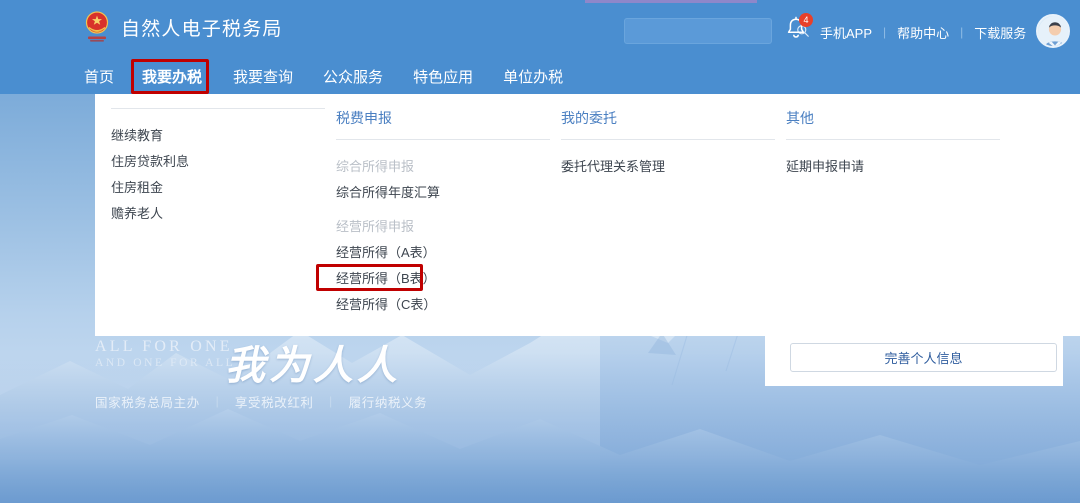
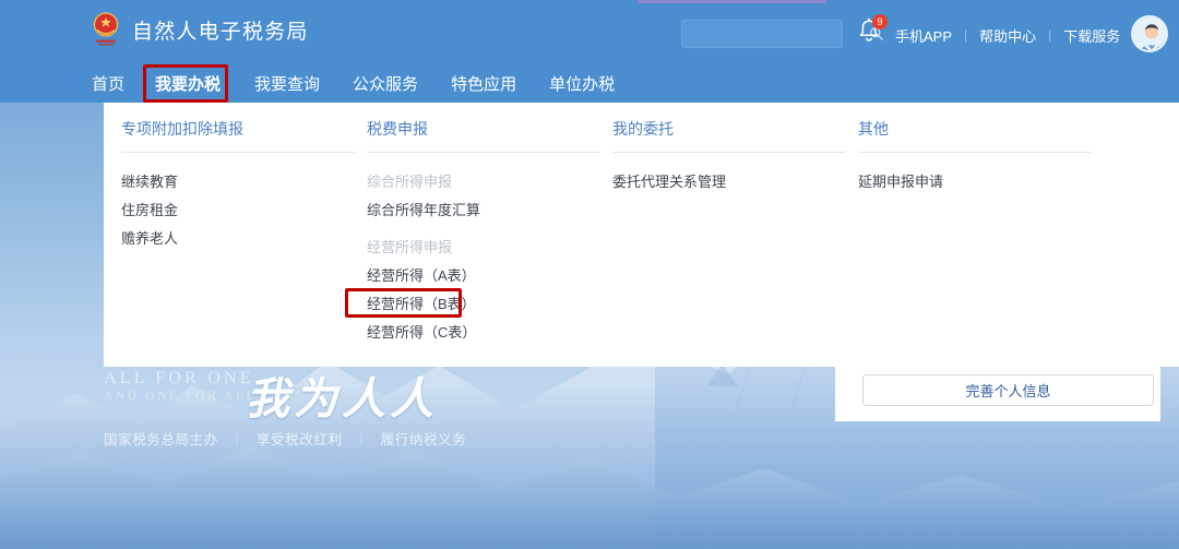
  自然人电子税务局
- 4
+ 9
  手机APP
  |
  帮助中心
  |
  下载服务
  首页
  我要办税
  我要查询
  公众服务
  特色应用
  单位办税
+ 专项附加扣除填报
  继续教育
- 住房贷款利息
  住房租金
  赡养老人
  税费申报
  综合所得申报
  综合所得年度汇算
  经营所得申报
  经营所得（A表）
  经营所得（B表）
  经营所得（C表）
  我的委托
  委托代理关系管理
  其他
  延期申报申请
  ALL FOR ONE
  AND ONE FOR ALL
  我为人人
  国家税务总局主办
  享受税改红利
  履行纳税义务
  完善个人信息
